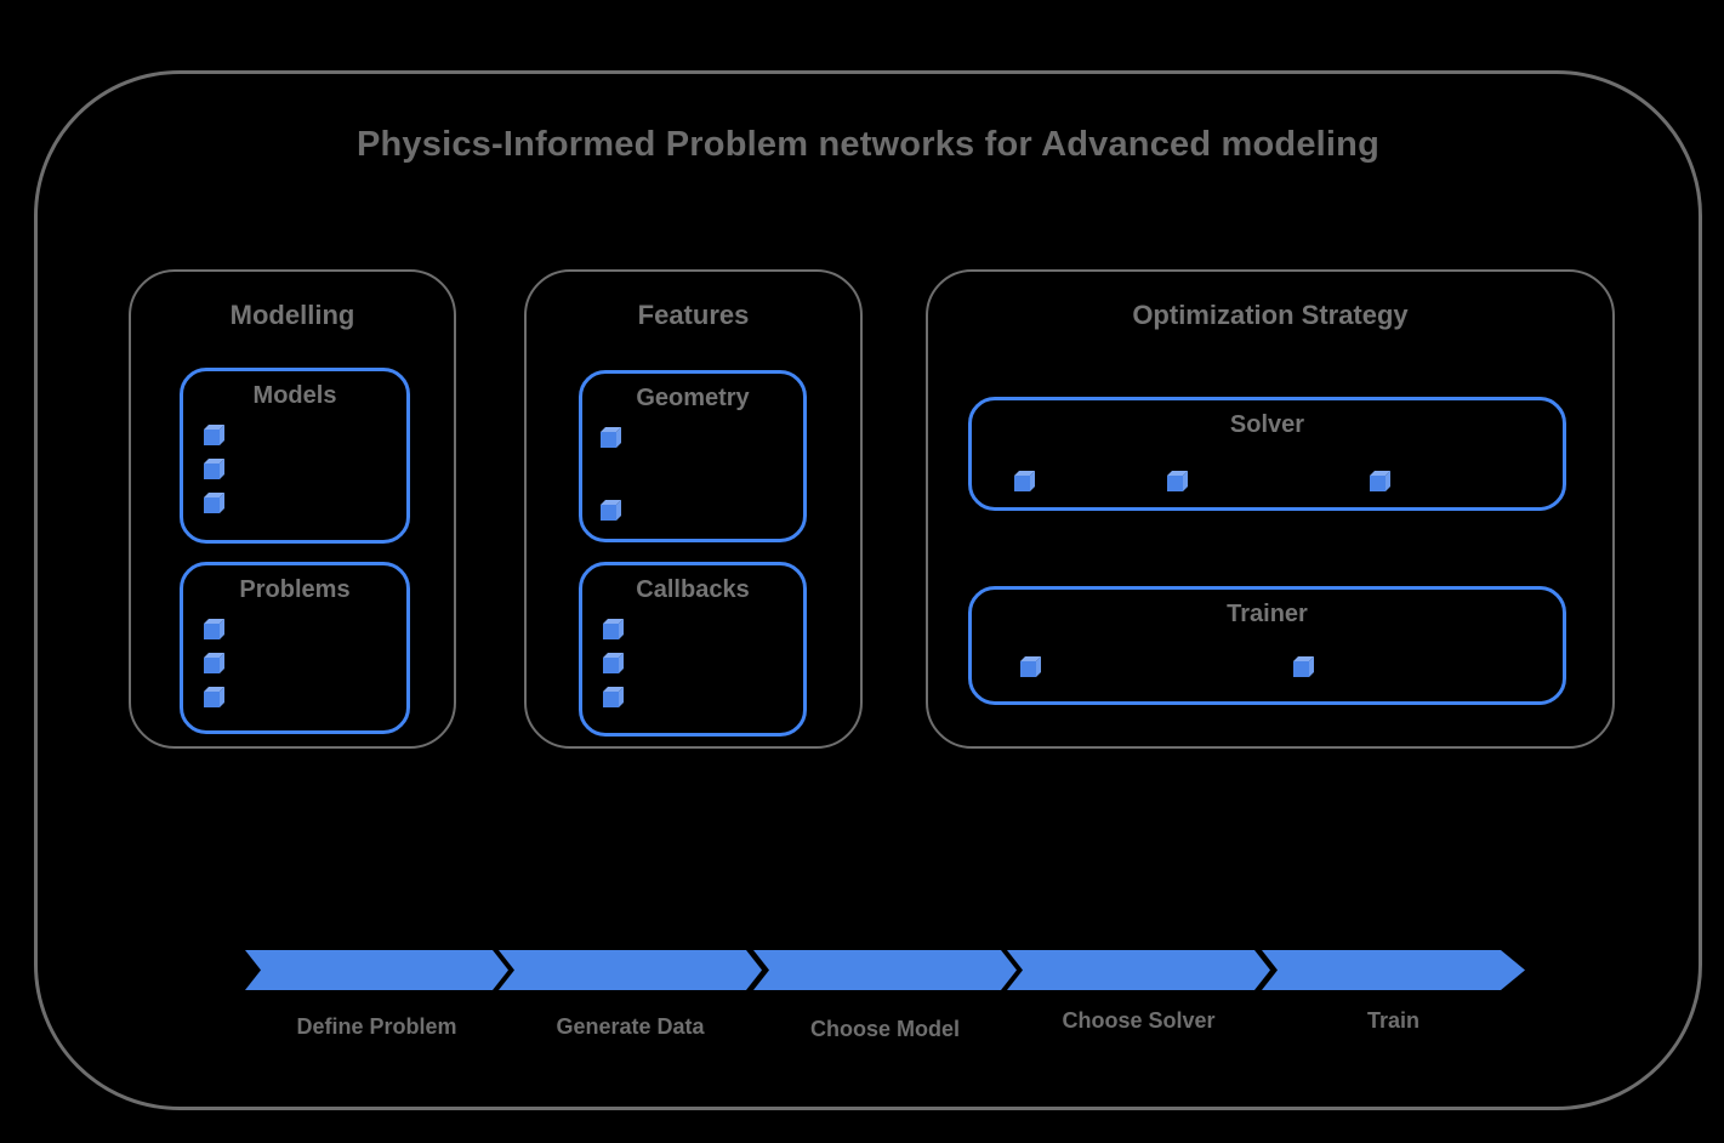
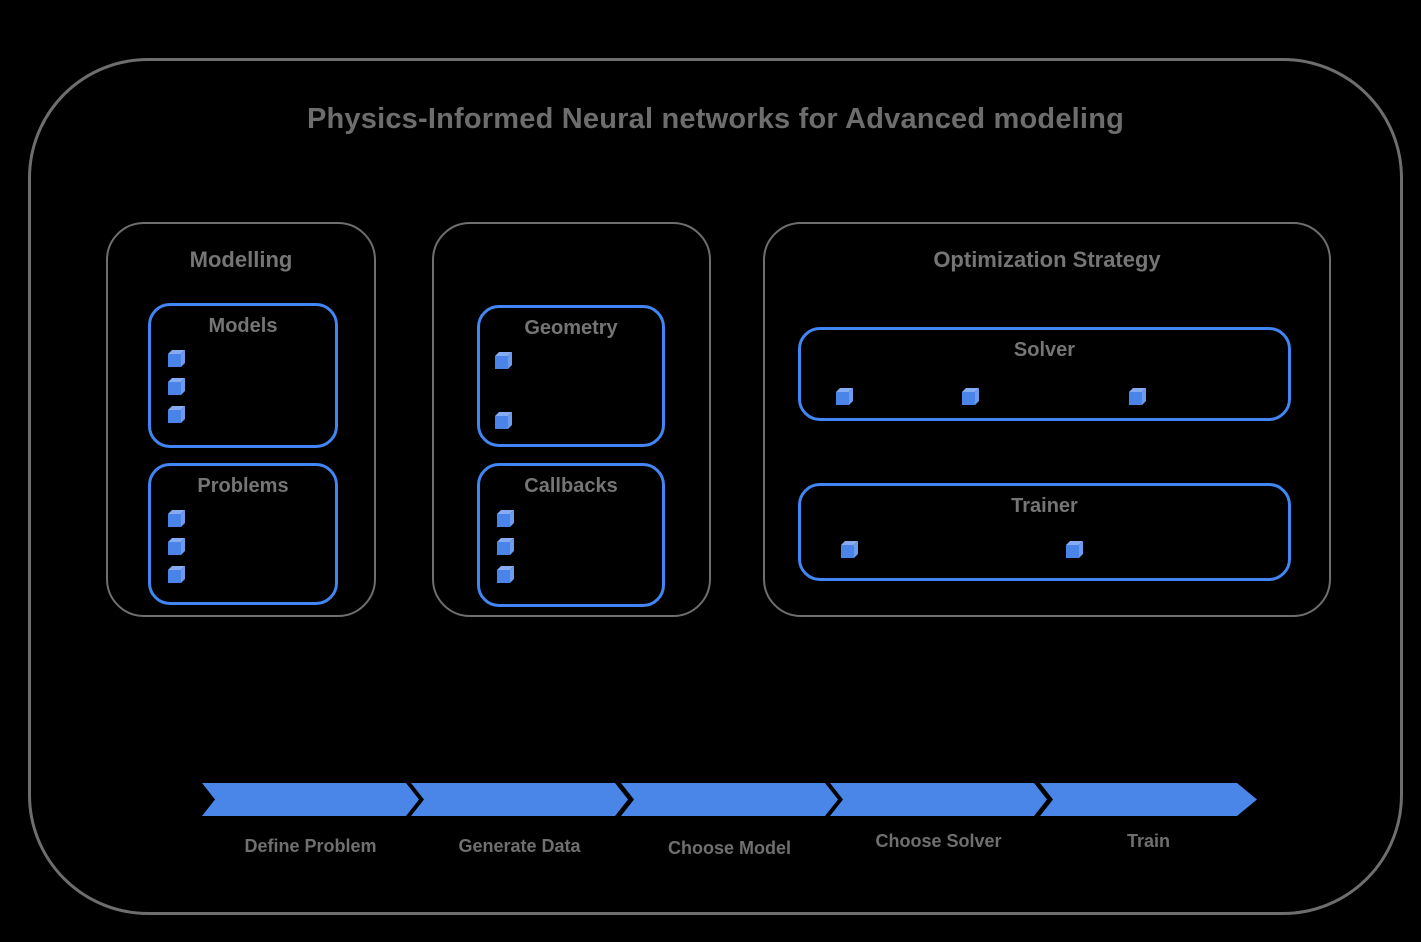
- Physics-Informed Problem networks for Advanced modeling
+ Physics-Informed Neural networks for Advanced modeling
  Modelling
  Models
  Problems
- Features
  Geometry
  Callbacks
  Optimization Strategy
  Solver
  Trainer
  Define Problem
  Generate Data
  Choose Model
  Choose Solver
  Train
